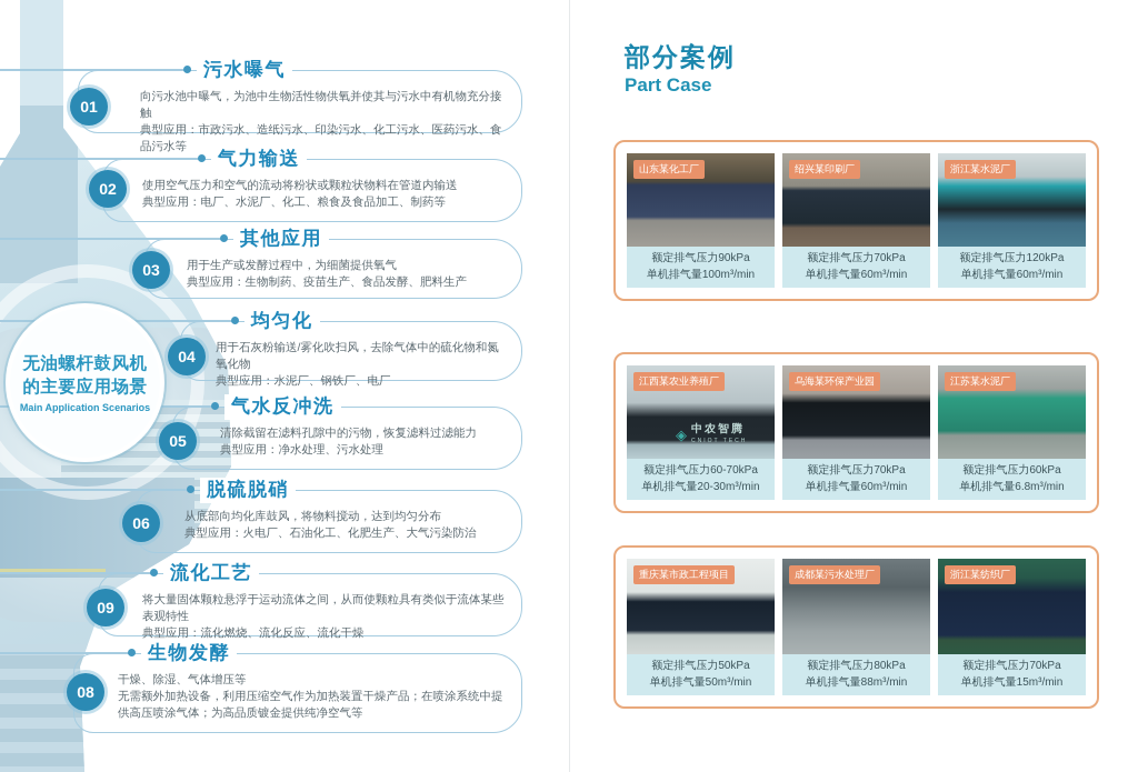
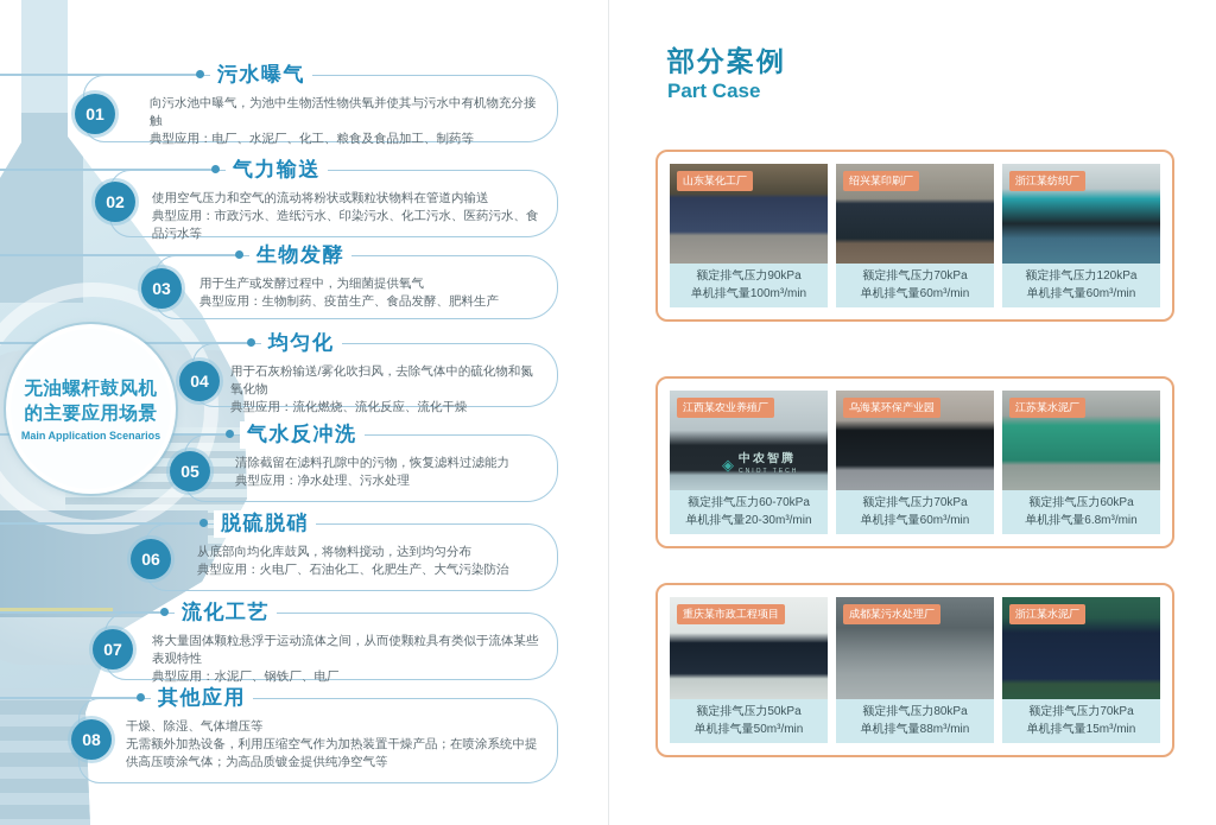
  无油螺杆鼓风机
  的主要应用场景
  Main Application Scenarios
  污水曝气
  01
  向污水池中曝气，为池中生物活性物供氧并使其与污水中有机物充分接触
- 典型应用：市政污水、造纸污水、印染污水、化工污水、医药污水、食品污水等
+ 典型应用：电厂、水泥厂、化工、粮食及食品加工、制药等
  气力输送
  02
  使用空气压力和空气的流动将粉状或颗粒状物料在管道内输送
- 典型应用：电厂、水泥厂、化工、粮食及食品加工、制药等
+ 典型应用：市政污水、造纸污水、印染污水、化工污水、医药污水、食品污水等
- 其他应用
+ 生物发酵
  03
  用于生产或发酵过程中，为细菌提供氧气
  典型应用：生物制药、疫苗生产、食品发酵、肥料生产
  均匀化
  04
  用于石灰粉输送/雾化吹扫风，去除气体中的硫化物和氮氧化物
- 典型应用：水泥厂、钢铁厂、电厂
+ 典型应用：流化燃烧、流化反应、流化干燥
  气水反冲洗
  05
  清除截留在滤料孔隙中的污物，恢复滤料过滤能力
  典型应用：净水处理、污水处理
  脱硫脱硝
  06
  从底部向均化库鼓风，将物料搅动，达到均匀分布
  典型应用：火电厂、石油化工、化肥生产、大气污染防治
  流化工艺
- 09
+ 07
  将大量固体颗粒悬浮于运动流体之间，从而使颗粒具有类似于流体某些表观特性
- 典型应用：流化燃烧、流化反应、流化干燥
+ 典型应用：水泥厂、钢铁厂、电厂
- 生物发酵
+ 其他应用
  08
  干燥、除湿、气体增压等
  无需额外加热设备，利用压缩空气作为加热装置干燥产品；在喷涂系统中提供高压喷涂气体；为高品质镀金提供纯净空气等
  部分案例
  Part Case
  山东某化工厂
  额定排气压力90kPa
  单机排气量100m³/min
  绍兴某印刷厂
  额定排气压力70kPa
  单机排气量60m³/min
- 浙江某水泥厂
+ 浙江某纺织厂
  额定排气压力120kPa
  单机排气量60m³/min
  江西某农业养殖厂
  额定排气压力60-70kPa
  单机排气量20-30m³/min
  乌海某环保产业园
  额定排气压力70kPa
  单机排气量60m³/min
  江苏某水泥厂
  额定排气压力60kPa
  单机排气量6.8m³/min
  重庆某市政工程项目
  额定排气压力50kPa
  单机排气量50m³/min
  成都某污水处理厂
  额定排气压力80kPa
  单机排气量88m³/min
- 浙江某纺织厂
+ 浙江某水泥厂
  额定排气压力70kPa
  单机排气量15m³/min
  ◈
  中农智腾
